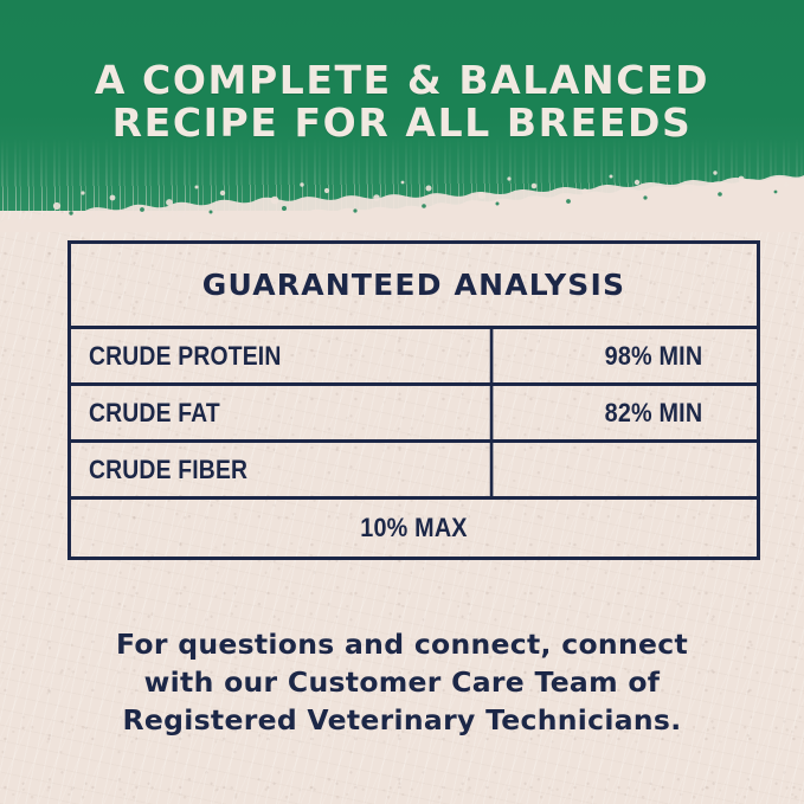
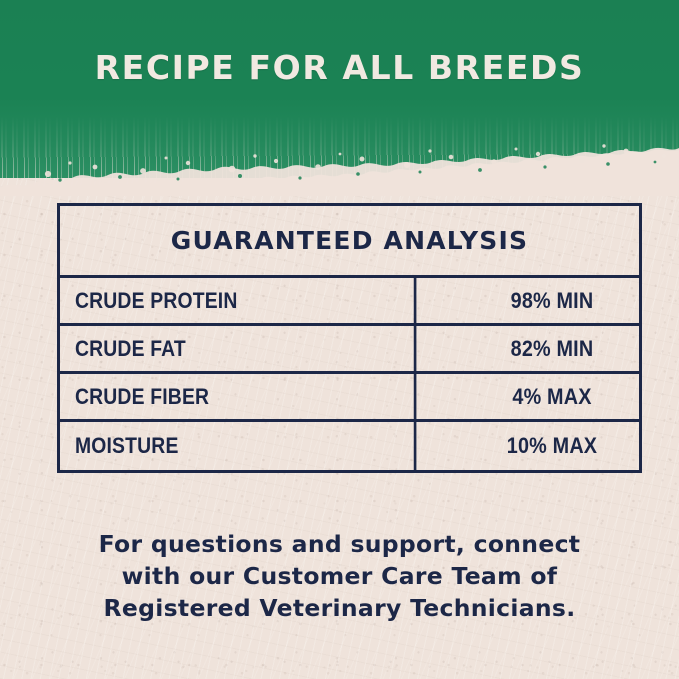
- A COMPLETE & BALANCED
  RECIPE FOR ALL BREEDS
  GUARANTEED ANALYSIS
  CRUDE PROTEIN
  98% MIN
  CRUDE FAT
  82% MIN
  CRUDE FIBER
+ 4% MAX
+ MOISTURE
  10% MAX
- For questions and connect, connect
+ For questions and support, connect
  with our Customer Care Team of
  Registered Veterinary Technicians.
